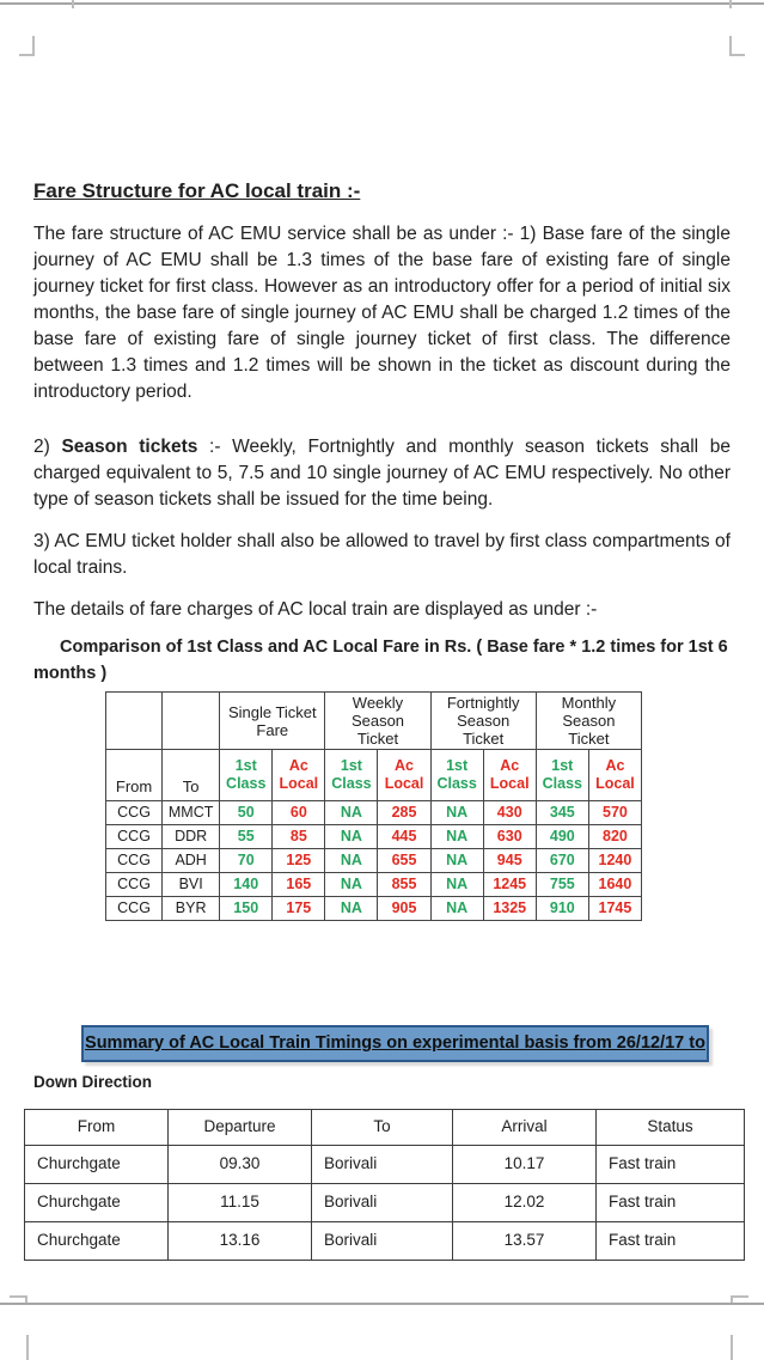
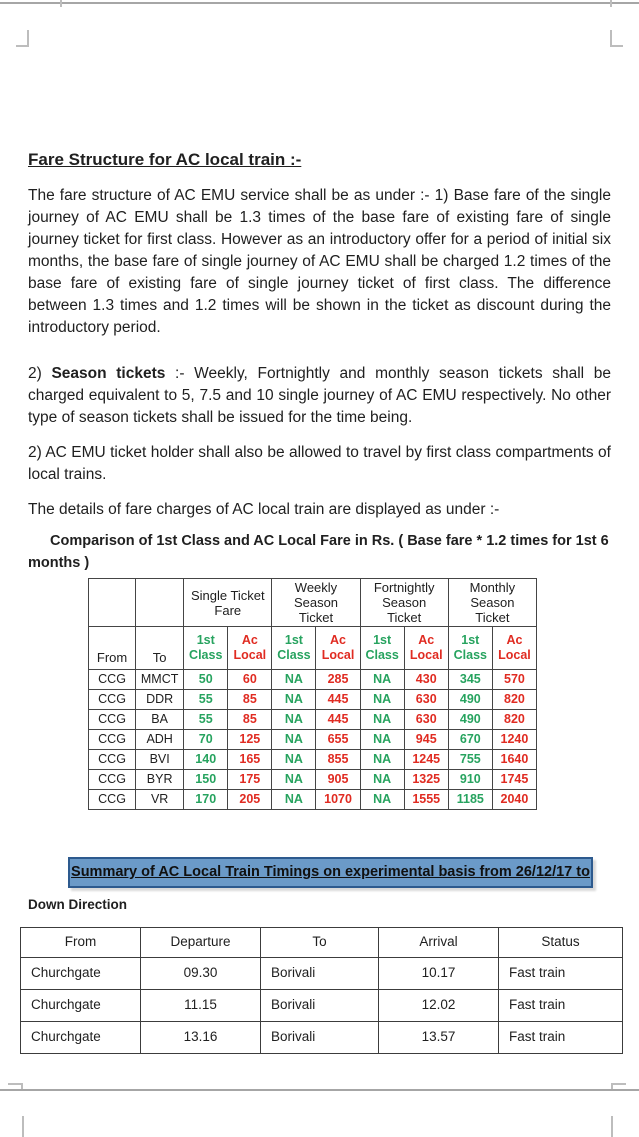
  Fare Structure for AC local train :-
  The fare structure of AC EMU service shall be as under :- 1) Base fare of the single journey of AC EMU shall be 1.3 times of the base fare of existing fare of single journey ticket for first class. However as an introductory offer for a period of initial six months, the base fare of single journey of AC EMU shall be charged 1.2 times of the base fare of existing fare of single journey ticket of first class. The difference between 1.3 times and 1.2 times will be shown in the ticket as discount during the introductory period.
  2) Season tickets :- Weekly, Fortnightly and monthly season tickets shall be charged equivalent to 5, 7.5 and 10 single journey of AC EMU respectively. No other type of season tickets shall be issued for the time being.
- 3) AC EMU ticket holder shall also be allowed to travel by first class compartments of local trains.
+ 2) AC EMU ticket holder shall also be allowed to travel by first class compartments of local trains.
  The details of fare charges of AC local train are displayed as under :-
  Comparison of 1st Class and AC Local Fare in Rs. ( Base fare * 1.2 times for 1st 6 months )
  		Single Ticket Fare	Weekly Season Ticket	Fortnightly Season Ticket	Monthly Season Ticket
  From	To	1st Class	Ac Local	1st Class	Ac Local	1st Class	Ac Local	1st Class	Ac Local
  CCG	MMCT	50	60	NA	285	NA	430	345	570
  CCG	DDR	55	85	NA	445	NA	630	490	820
+ CCG	BA	55	85	NA	445	NA	630	490	820
  CCG	ADH	70	125	NA	655	NA	945	670	1240
  CCG	BVI	140	165	NA	855	NA	1245	755	1640
  CCG	BYR	150	175	NA	905	NA	1325	910	1745
+ CCG	VR	170	205	NA	1070	NA	1555	1185	2040
  Summary of AC Local Train Timings on experimental basis from 26/12/17 to
  Down Direction
  From	Departure	To	Arrival	Status
  Churchgate	09.30	Borivali	10.17	Fast train
  Churchgate	11.15	Borivali	12.02	Fast train
  Churchgate	13.16	Borivali	13.57	Fast train
